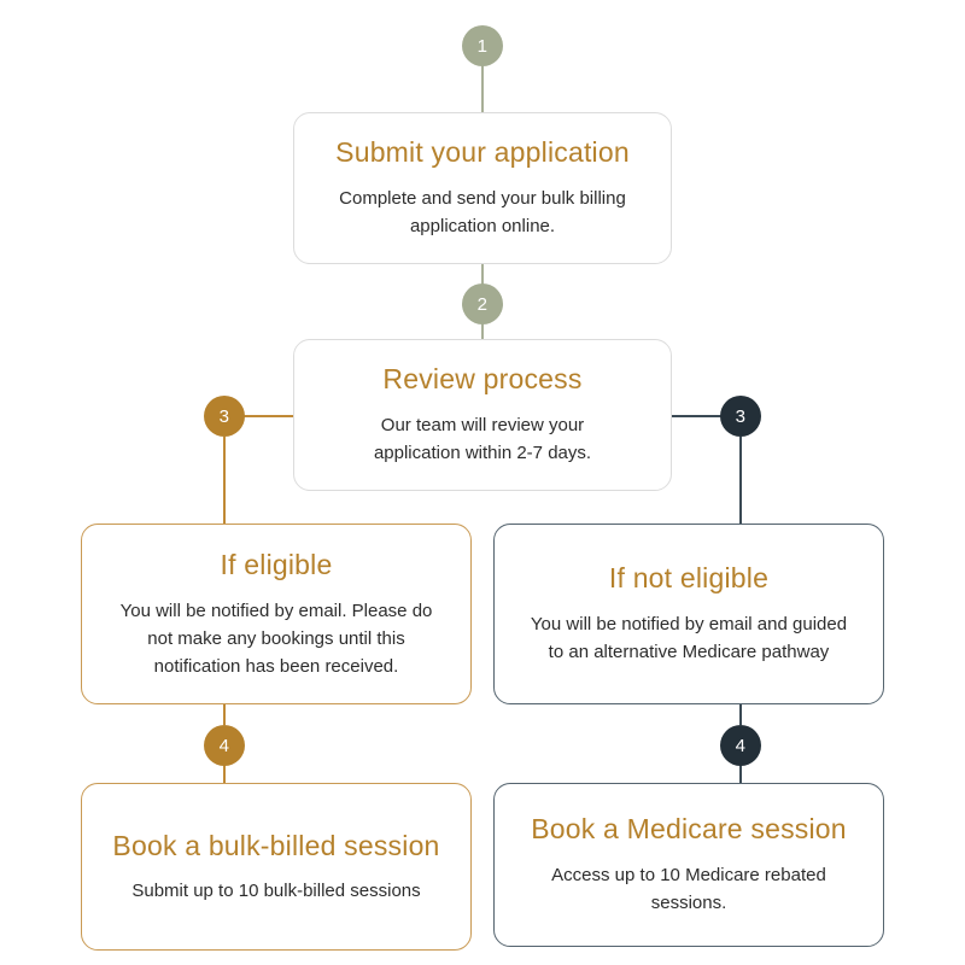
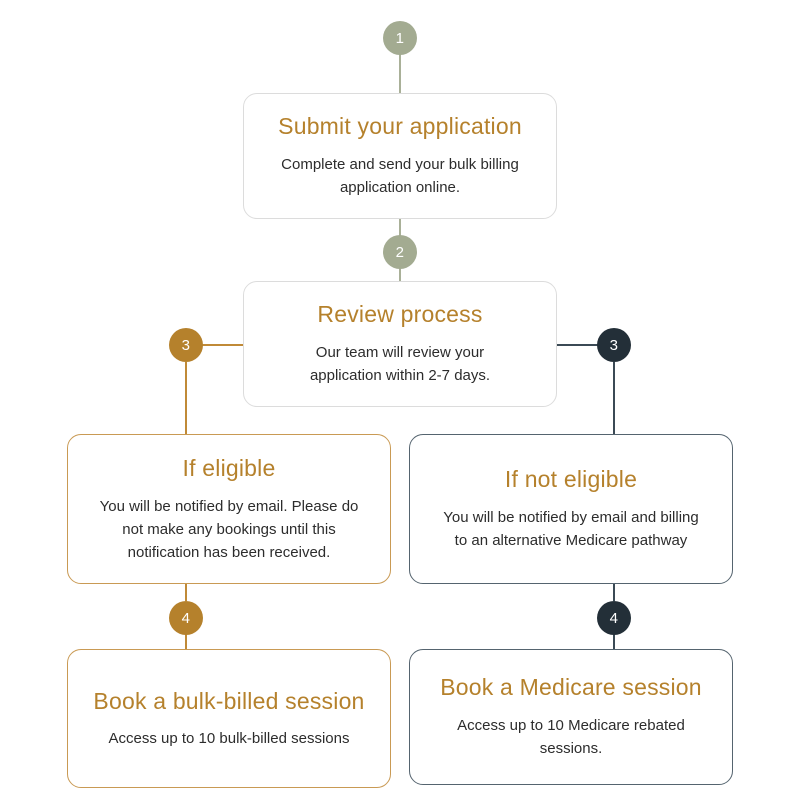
  1
  2
  3
  3
  4
  4
  Submit your application
  Complete and send your bulk billing application online.
  Review process
  Our team will review your application within 2-7 days.
  If eligible
  You will be notified by email. Please do not make any bookings until this notification has been received.
  If not eligible
- You will be notified by email and guided to an alternative Medicare pathway
+ You will be notified by email and billing to an alternative Medicare pathway
  Book a bulk-billed session
- Submit up to 10 bulk-billed sessions
+ Access up to 10 bulk-billed sessions
  Book a Medicare session
  Access up to 10 Medicare rebated sessions.
